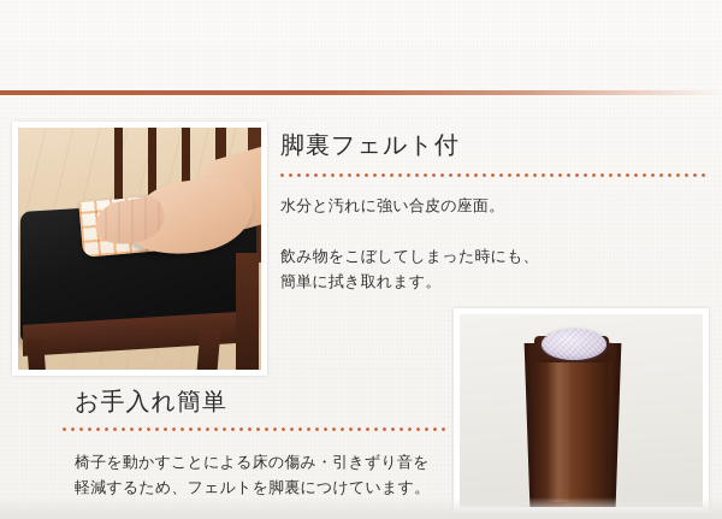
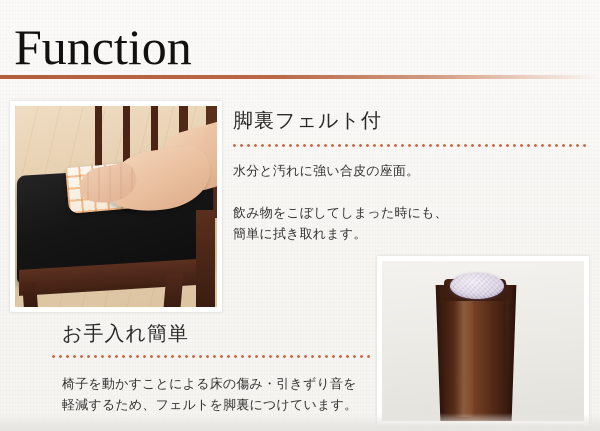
+ Function
  脚裏フェルト付
  水分と汚れに強い合皮の座面。
  飲み物をこぼしてしまった時にも、
  簡単に拭き取れます。
  お手入れ簡単
  椅子を動かすことによる床の傷み・引きずり音を
  軽減するため、フェルトを脚裏につけています。
